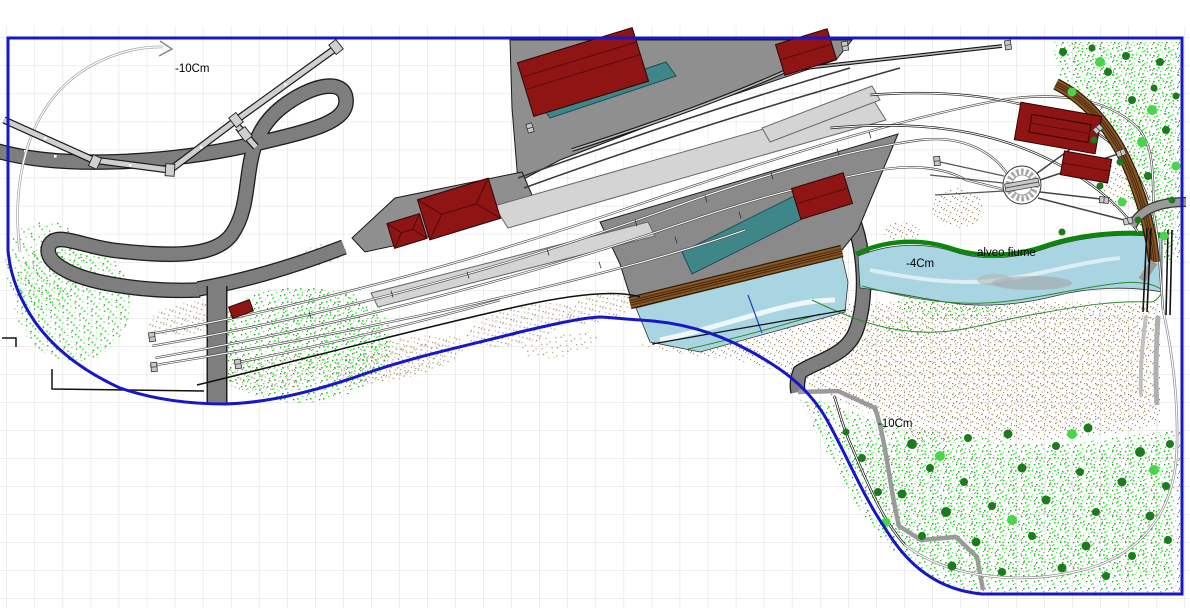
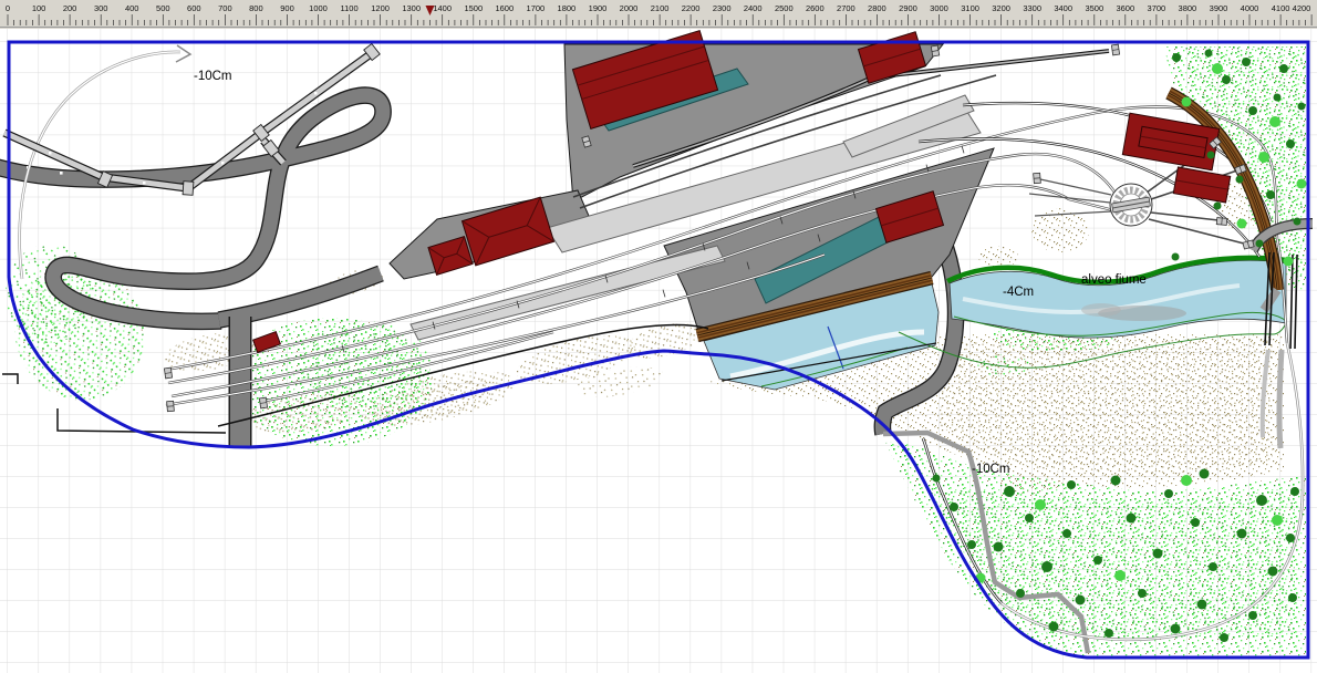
  -10Cm
  -4Cm
  alveo fiume
  -10Cm
+ 0
+ 100
+ 200
+ 300
+ 400
+ 500
+ 600
+ 700
+ 800
+ 900
+ 1000
+ 1100
+ 1200
+ 1300
+ 1400
+ 1500
+ 1600
+ 1700
+ 1800
+ 1900
+ 2000
+ 2100
+ 2200
+ 2300
+ 2400
+ 2500
+ 2600
+ 2700
+ 2800
+ 2900
+ 3000
+ 3100
+ 3200
+ 3300
+ 3400
+ 3500
+ 3600
+ 3700
+ 3800
+ 3900
+ 4000
+ 4100
+ 4200
